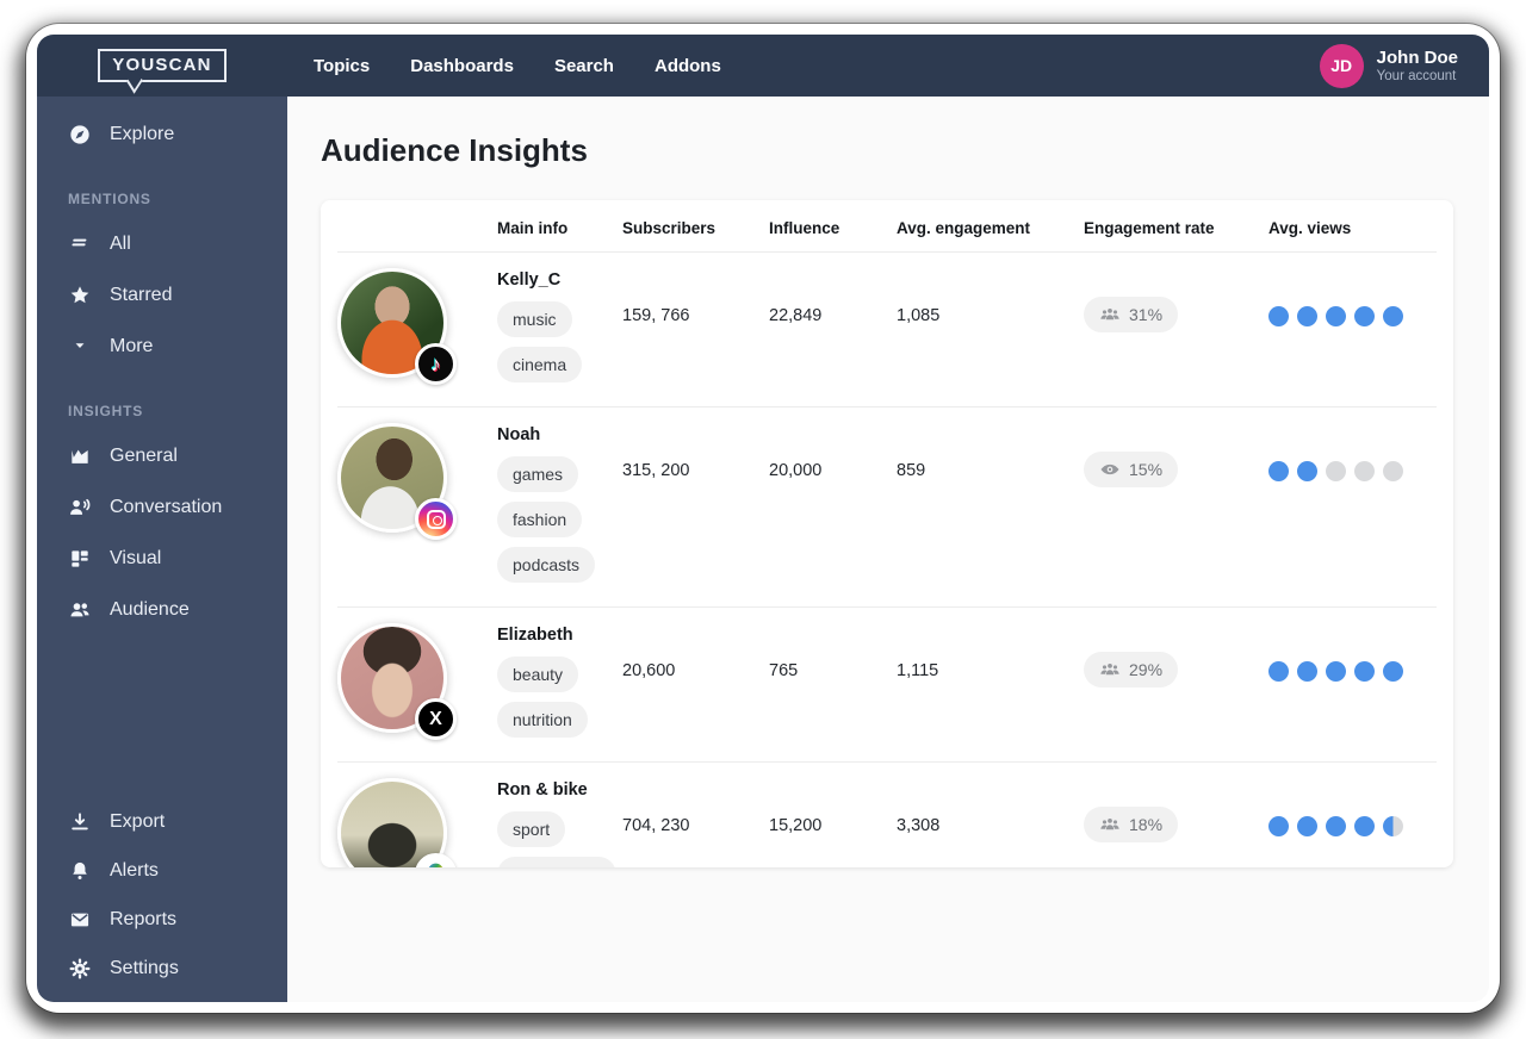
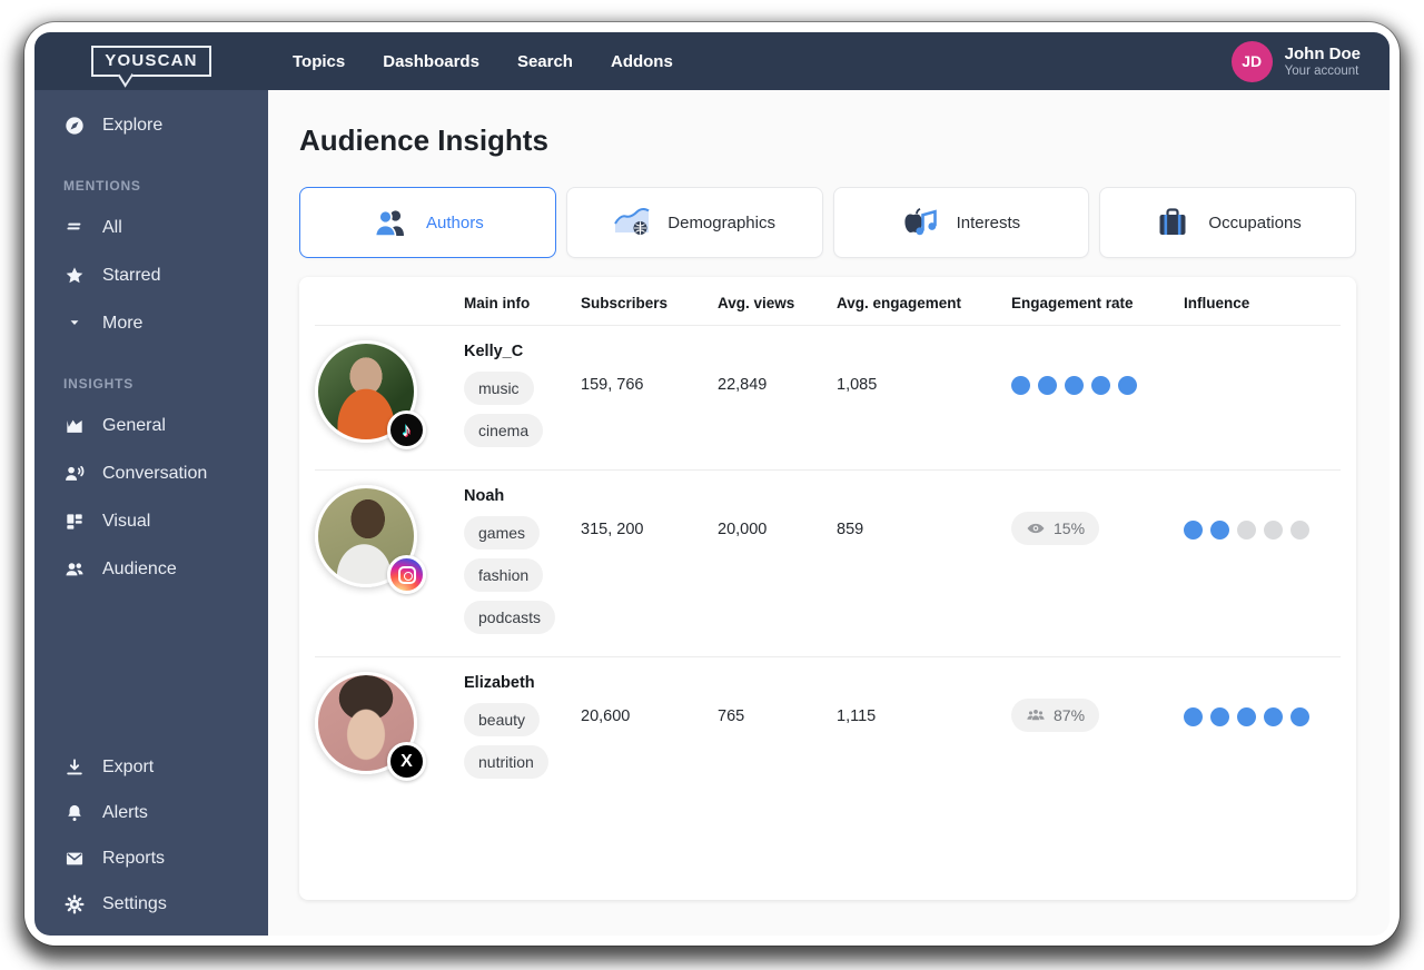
  YOUSCAN
  Topics
  Dashboards
  Search
  Addons
  JD
  John Doe
  Your account
  Explore
  MENTIONS
  All
  Starred
  More
  INSIGHTS
  General
  Conversation
  Visual
  Audience
  Export
  Alerts
  Reports
  Settings
  Audience Insights
+ Authors
+ Demographics
+ Interests
+ Occupations
  Main info
  Subscribers
- Influence
+ Avg. views
  Avg. engagement
  Engagement rate
- Avg. views
+ Influence
  ♪
  Kelly_C
  music
  cinema
  159, 766
  22,849
  1,085
- 31%
  Noah
  games
  fashion
  podcasts
  315, 200
  20,000
  859
  15%
  X
  Elizabeth
  beauty
  nutrition
  20,600
  765
  1,115
- 29%
+ 87%
- Ron & bike
- sport
- 704, 230
- 15,200
- 3,308
- 18%
